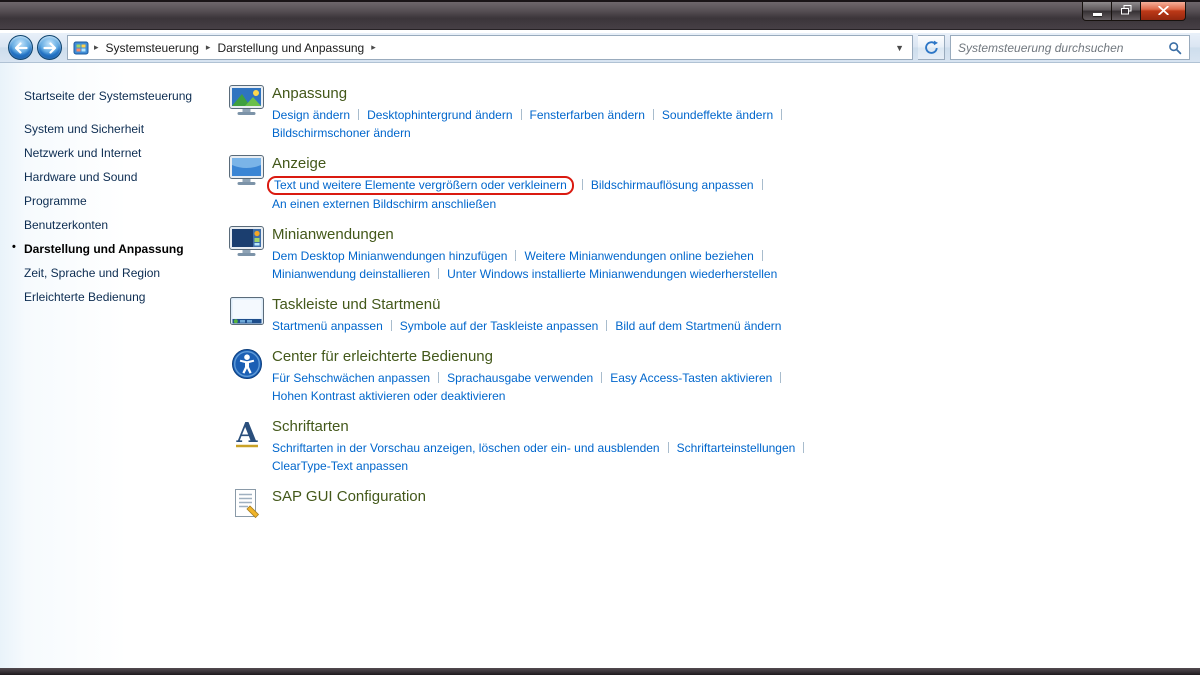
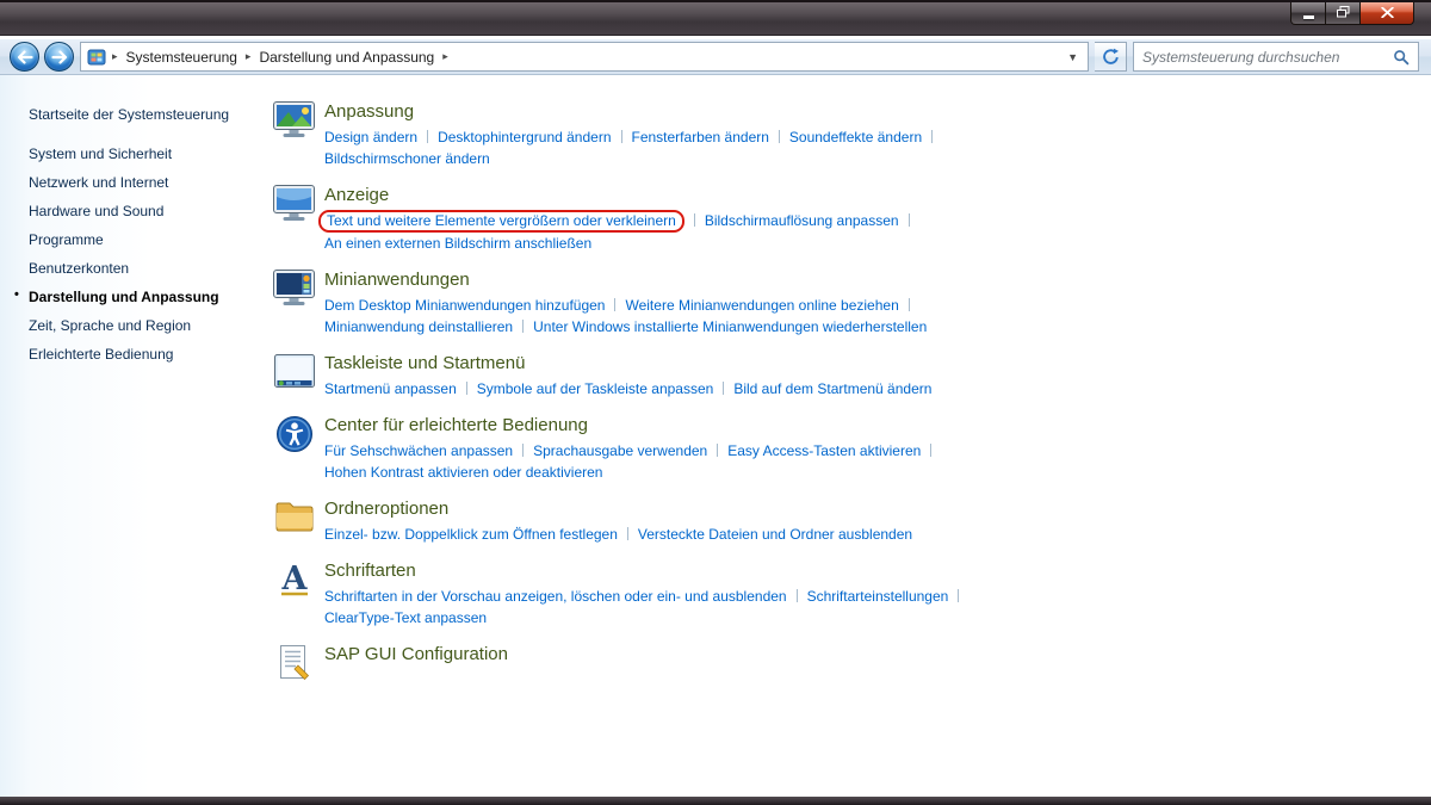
  ▸
  Systemsteuerung
  ▸
  Darstellung und Anpassung
  ▸
  ▼
  Systemsteuerung durchsuchen
  Startseite der Systemsteuerung
  System und Sicherheit
  Netzwerk und Internet
  Hardware und Sound
  Programme
  Benutzerkonten
  •
  Darstellung und Anpassung
  Zeit, Sprache und Region
  Erleichterte Bedienung
  Anpassung
  Design ändern Desktophintergrund ändern Fensterfarben ändern Soundeffekte ändern
  Bildschirmschoner ändern
  Anzeige
  Text und weitere Elemente vergrößern oder verkleinern Bildschirmauflösung anpassen
  An einen externen Bildschirm anschließen
  Minianwendungen
  Dem Desktop Minianwendungen hinzufügen Weitere Minianwendungen online beziehen
  Minianwendung deinstallieren Unter Windows installierte Minianwendungen wiederherstellen
  Taskleiste und Startmenü
  Startmenü anpassen Symbole auf der Taskleiste anpassen Bild auf dem Startmenü ändern
  Center für erleichterte Bedienung
  Für Sehschwächen anpassen Sprachausgabe verwenden Easy Access-Tasten aktivieren
  Hohen Kontrast aktivieren oder deaktivieren
+ Ordneroptionen
+ Einzel- bzw. Doppelklick zum Öffnen festlegen Versteckte Dateien und Ordner ausblenden
  A
  Schriftarten
  Schriftarten in der Vorschau anzeigen, löschen oder ein- und ausblenden Schriftarteinstellungen
  ClearType-Text anpassen
  SAP GUI Configuration
